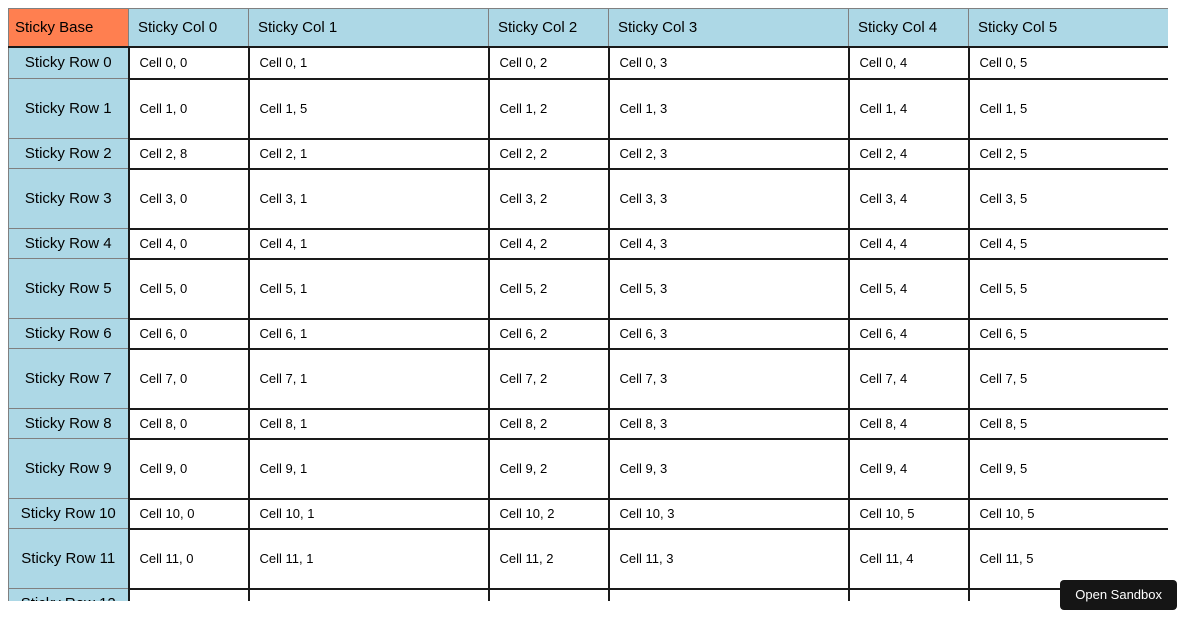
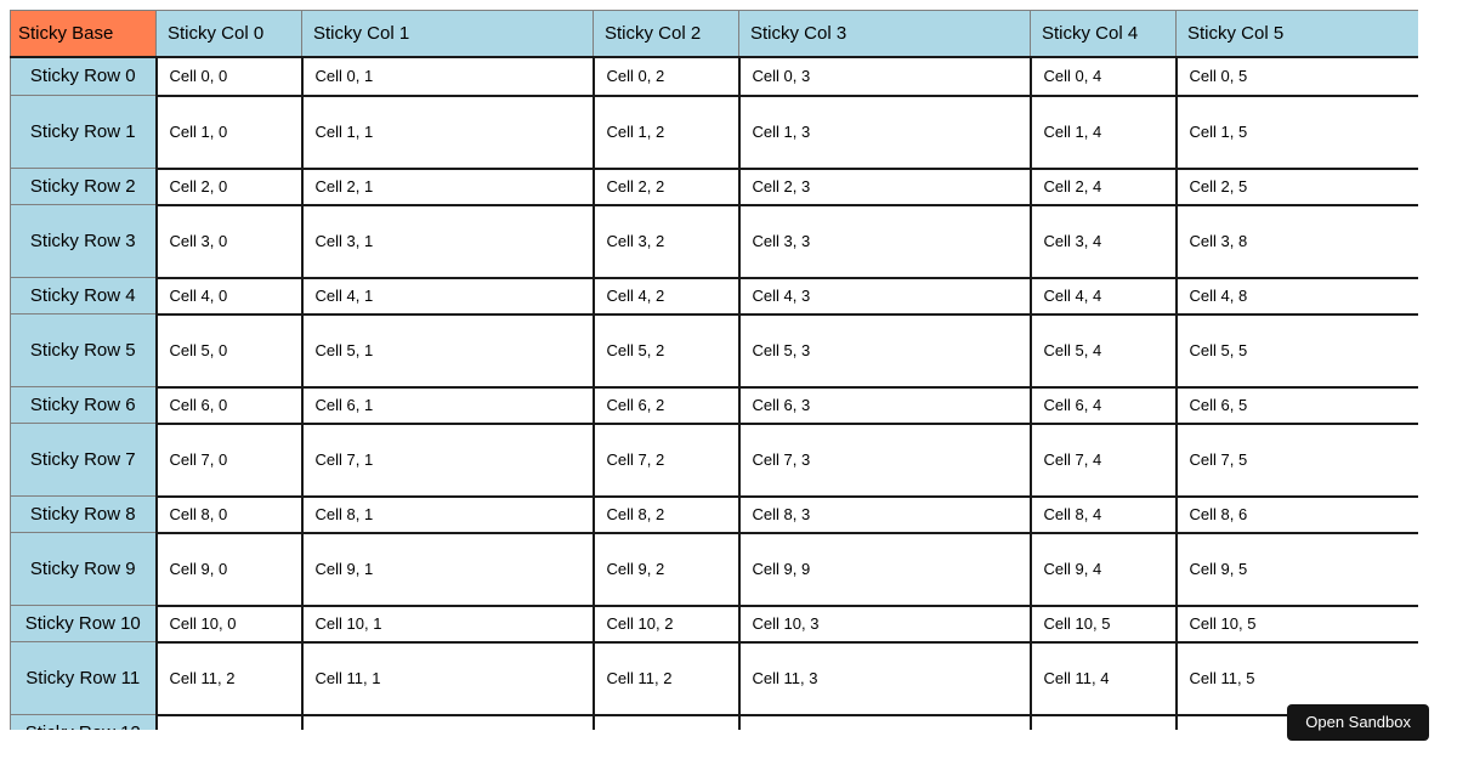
  Sticky Base	Sticky Col 0	Sticky Col 1	Sticky Col 2	Sticky Col 3	Sticky Col 4	Sticky Col 5
  Sticky Row 0	Cell 0, 0	Cell 0, 1	Cell 0, 2	Cell 0, 3	Cell 0, 4	Cell 0, 5
- Sticky Row 1	Cell 1, 0	Cell 1, 5	Cell 1, 2	Cell 1, 3	Cell 1, 4	Cell 1, 5
+ Sticky Row 1	Cell 1, 0	Cell 1, 1	Cell 1, 2	Cell 1, 3	Cell 1, 4	Cell 1, 5
- Sticky Row 2	Cell 2, 8	Cell 2, 1	Cell 2, 2	Cell 2, 3	Cell 2, 4	Cell 2, 5
+ Sticky Row 2	Cell 2, 0	Cell 2, 1	Cell 2, 2	Cell 2, 3	Cell 2, 4	Cell 2, 5
- Sticky Row 3	Cell 3, 0	Cell 3, 1	Cell 3, 2	Cell 3, 3	Cell 3, 4	Cell 3, 5
+ Sticky Row 3	Cell 3, 0	Cell 3, 1	Cell 3, 2	Cell 3, 3	Cell 3, 4	Cell 3, 8
- Sticky Row 4	Cell 4, 0	Cell 4, 1	Cell 4, 2	Cell 4, 3	Cell 4, 4	Cell 4, 5
+ Sticky Row 4	Cell 4, 0	Cell 4, 1	Cell 4, 2	Cell 4, 3	Cell 4, 4	Cell 4, 8
  Sticky Row 5	Cell 5, 0	Cell 5, 1	Cell 5, 2	Cell 5, 3	Cell 5, 4	Cell 5, 5
  Sticky Row 6	Cell 6, 0	Cell 6, 1	Cell 6, 2	Cell 6, 3	Cell 6, 4	Cell 6, 5
  Sticky Row 7	Cell 7, 0	Cell 7, 1	Cell 7, 2	Cell 7, 3	Cell 7, 4	Cell 7, 5
- Sticky Row 8	Cell 8, 0	Cell 8, 1	Cell 8, 2	Cell 8, 3	Cell 8, 4	Cell 8, 5
+ Sticky Row 8	Cell 8, 0	Cell 8, 1	Cell 8, 2	Cell 8, 3	Cell 8, 4	Cell 8, 6
- Sticky Row 9	Cell 9, 0	Cell 9, 1	Cell 9, 2	Cell 9, 3	Cell 9, 4	Cell 9, 5
+ Sticky Row 9	Cell 9, 0	Cell 9, 1	Cell 9, 2	Cell 9, 9	Cell 9, 4	Cell 9, 5
  Sticky Row 10	Cell 10, 0	Cell 10, 1	Cell 10, 2	Cell 10, 3	Cell 10, 5	Cell 10, 5
- Sticky Row 11	Cell 11, 0	Cell 11, 1	Cell 11, 2	Cell 11, 3	Cell 11, 4	Cell 11, 5
+ Sticky Row 11	Cell 11, 2	Cell 11, 1	Cell 11, 2	Cell 11, 3	Cell 11, 4	Cell 11, 5
  Open Sandbox
